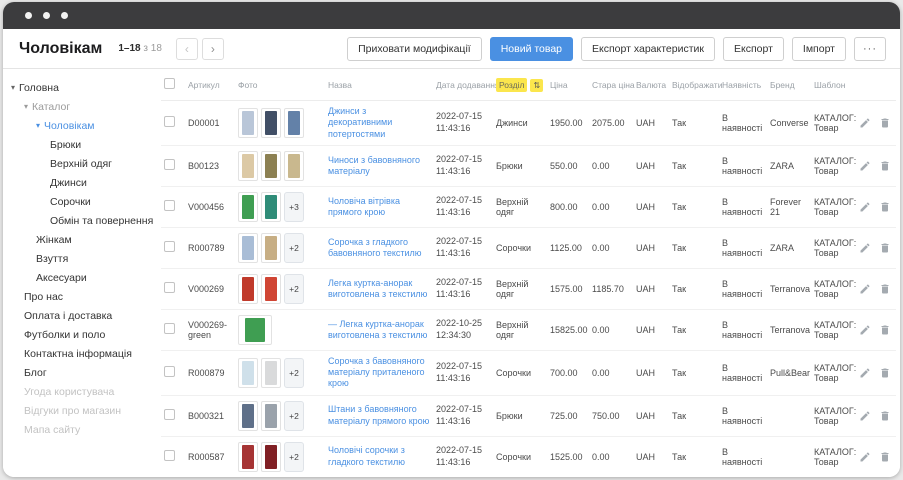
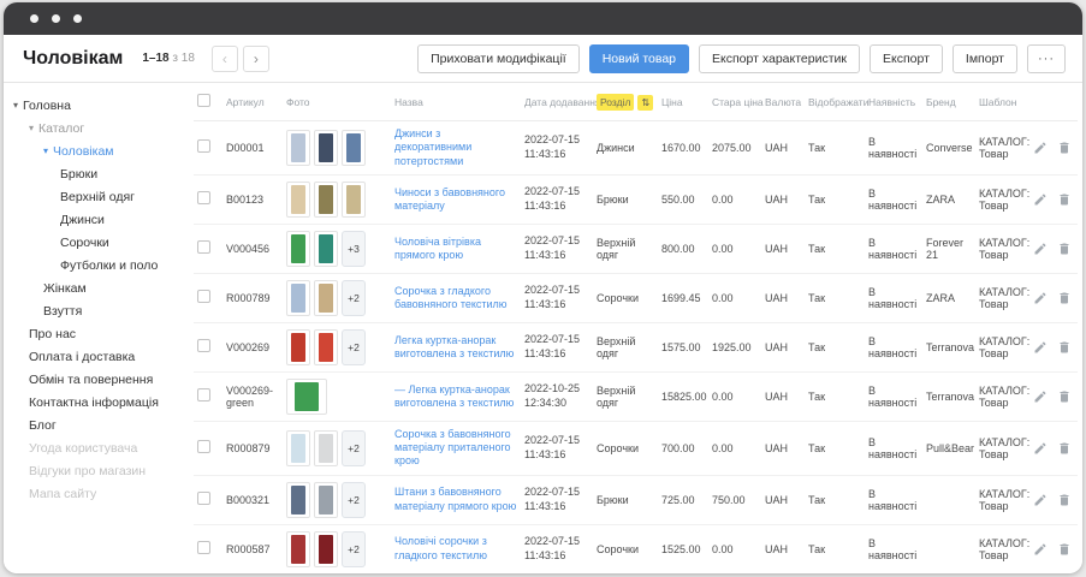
  Чоловікам
  1–18 з 18
  ‹
  ›
  Приховати модифікації
  Новий товар
  Експорт характеристик
  Експорт
  Імпорт
  ···
  ▾
  Головна
  ▾
  Каталог
  ▾
  Чоловікам
  Брюки
  Верхній одяг
  Джинси
  Сорочки
- Обмін та повернення
+ Футболки и поло
  Жінкам
  Взуття
- Аксесуари
  Про нас
  Оплата і доставка
- Футболки и поло
+ Обмін та повернення
  Контактна інформація
  Блог
  Угода користувача
  Відгуки про магазин
  Мапа сайту
  	Артикул	Фото	Назва	Дата додаванн	Розділ ⇅	Ціна	Стара ціна	Валюта	Відображати	Наявність	Бренд	Шаблон
- 	D00001		Джинси з декоративними потертостями	2022-07-1511:43:16	Джинси	1950.00	2075.00	UAH	Так	В наявності	Converse	КАТАЛОГ: Товар
+ 	D00001		Джинси з декоративними потертостями	2022-07-1511:43:16	Джинси	1670.00	2075.00	UAH	Так	В наявності	Converse	КАТАЛОГ: Товар
  	B00123		Чиноси з бавовняного матеріалу	2022-07-1511:43:16	Брюки	550.00	0.00	UAH	Так	В наявності	ZARA	КАТАЛОГ: Товар
  	V000456	+3	Чоловіча вітрівка прямого крою	2022-07-1511:43:16	Верхній одяг	800.00	0.00	UAH	Так	В наявності	Forever 21	КАТАЛОГ: Товар
- 	R000789	+2	Сорочка з гладкого бавовняного текстилю	2022-07-1511:43:16	Сорочки	1125.00	0.00	UAH	Так	В наявності	ZARA	КАТАЛОГ: Товар
+ 	R000789	+2	Сорочка з гладкого бавовняного текстилю	2022-07-1511:43:16	Сорочки	1699.45	0.00	UAH	Так	В наявності	ZARA	КАТАЛОГ: Товар
- 	V000269	+2	Легка куртка-анорак виготовлена з текстилю	2022-07-1511:43:16	Верхній одяг	1575.00	1185.70	UAH	Так	В наявності	Terranova	КАТАЛОГ: Товар
+ 	V000269	+2	Легка куртка-анорак виготовлена з текстилю	2022-07-1511:43:16	Верхній одяг	1575.00	1925.00	UAH	Так	В наявності	Terranova	КАТАЛОГ: Товар
  	V000269-green		— Легка куртка-анорак виготовлена з текстилю	2022-10-2512:34:30	Верхній одяг	15825.00	0.00	UAH	Так	В наявності	Terranova	КАТАЛОГ: Товар
  	R000879	+2	Сорочка з бавовняного матеріалу приталеного крою	2022-07-1511:43:16	Сорочки	700.00	0.00	UAH	Так	В наявності	Pull&Bear	КАТАЛОГ: Товар
  	B000321	+2	Штани з бавовняного матеріалу прямого крою	2022-07-1511:43:16	Брюки	725.00	750.00	UAH	Так	В наявності		КАТАЛОГ: Товар
  	R000587	+2	Чоловічі сорочки з гладкого текстилю	2022-07-1511:43:16	Сорочки	1525.00	0.00	UAH	Так	В наявності		КАТАЛОГ: Товар
